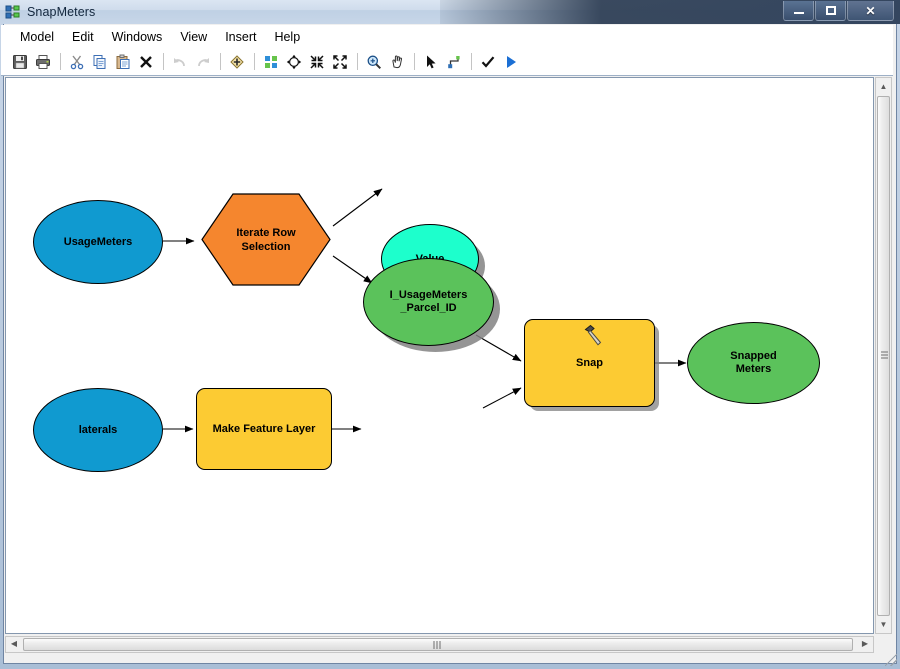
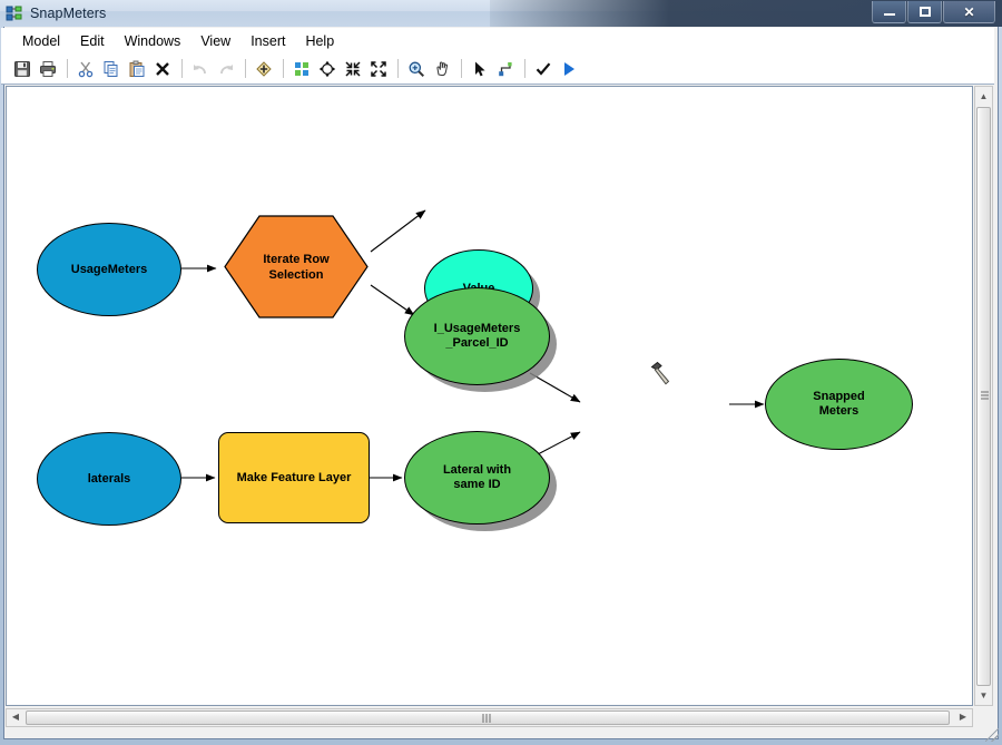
  SnapMeters
  ✕
  Model
  Edit
  Windows
  View
  Insert
  Help
  UsageMeters
  Iterate Row
  Selection
  I_UsageMeters
  _Parcel_ID
- Snap
  Snapped
  Meters
  laterals
  Make Feature Layer
+ Lateral with
+ same ID
  ▲
  ▼
  ◀
  ▶
